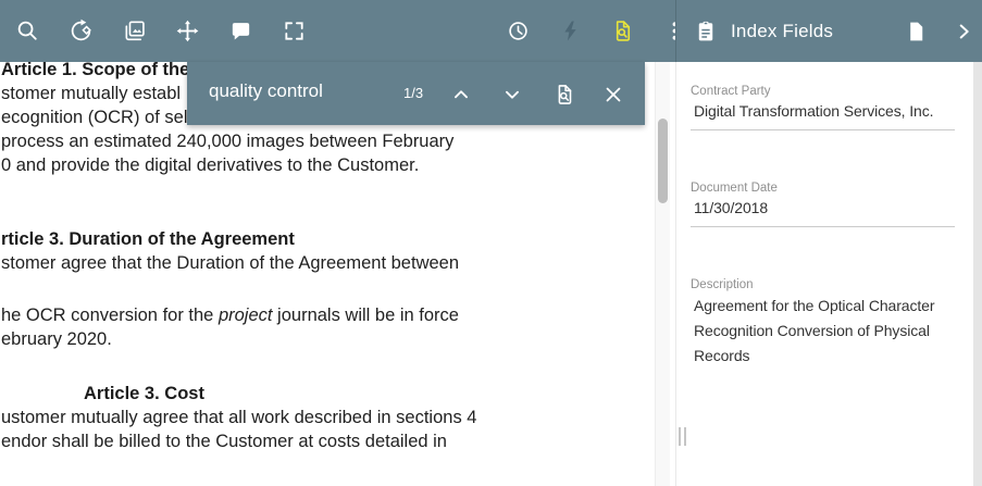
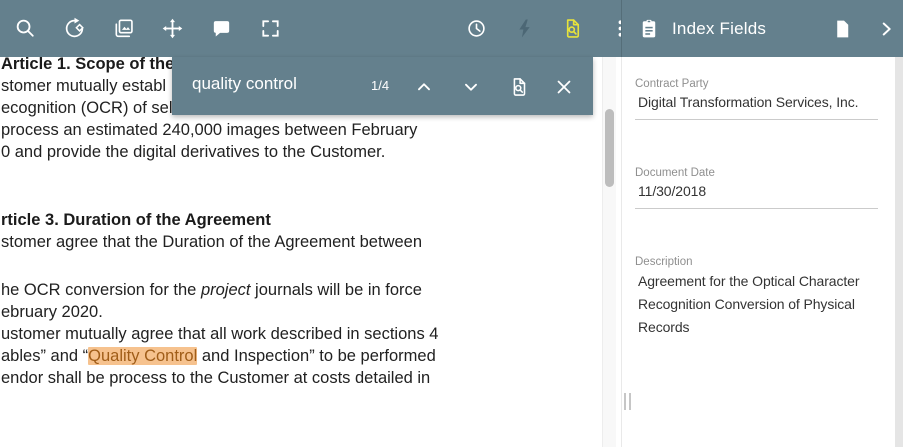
  Index Fields
  Article 1. Scope of the
  stomer mutually establ
  ecognition (OCR) of sel
  process an estimated 240,000 images between February
  0 and provide the digital derivatives to the Customer.
  rticle 3. Duration of the Agreement
  stomer agree that the Duration of the Agreement between
  he OCR conversion for the project journals will be in force
  ebruary 2020.
- Article 3. Cost
  ustomer mutually agree that all work described in sections 4
+ ables” and “Quality Control and Inspection” to be performed
- endor shall be billed to the Customer at costs detailed in
+ endor shall be process to the Customer at costs detailed in
  quality control
- 1/3
+ 1/4
  Contract Party
  Digital Transformation Services, Inc.
  Document Date
  11/30/2018
  Description
  Agreement for the Optical Character Recognition Conversion of Physical Records
